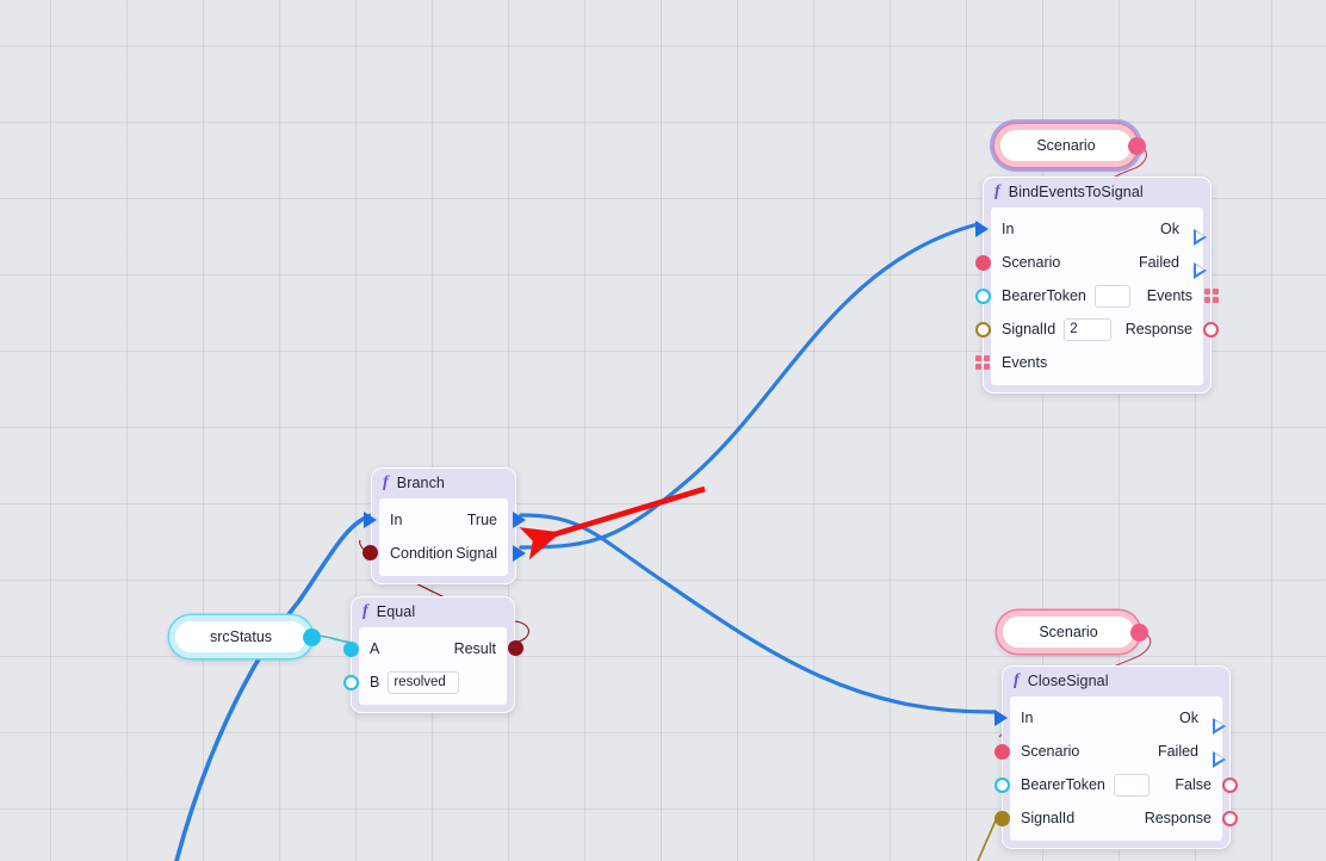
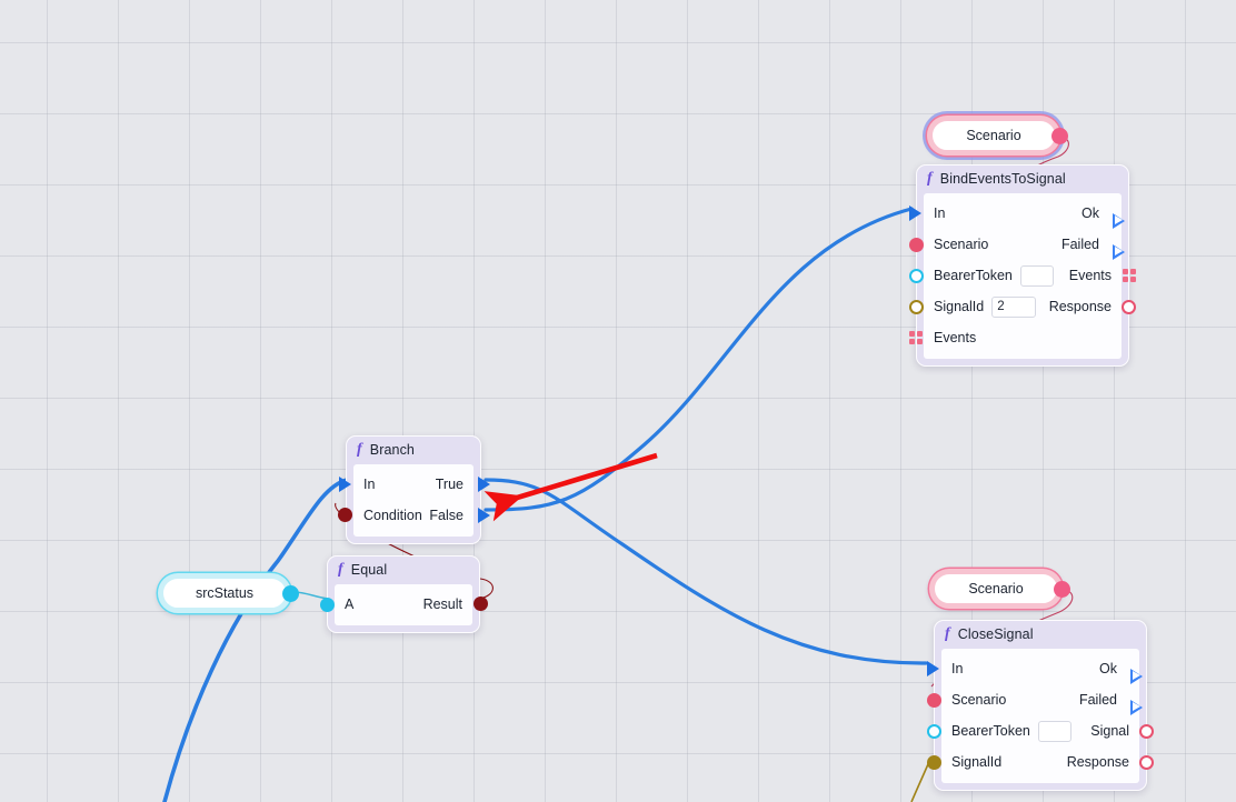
  Scenario
  Scenario
  srcStatus
  f
  BindEventsToSignal
  In
  Ok
  Scenario
  Failed
  BearerToken
  Events
  SignalId
  2
  Response
  Events
  f
  Branch
  In
  True
  Condition
- Signal
+ False
  f
  Equal
  A
  Result
- B
- resolved
  f
  CloseSignal
  In
  Ok
  Scenario
  Failed
  BearerToken
- False
+ Signal
  SignalId
  Response
